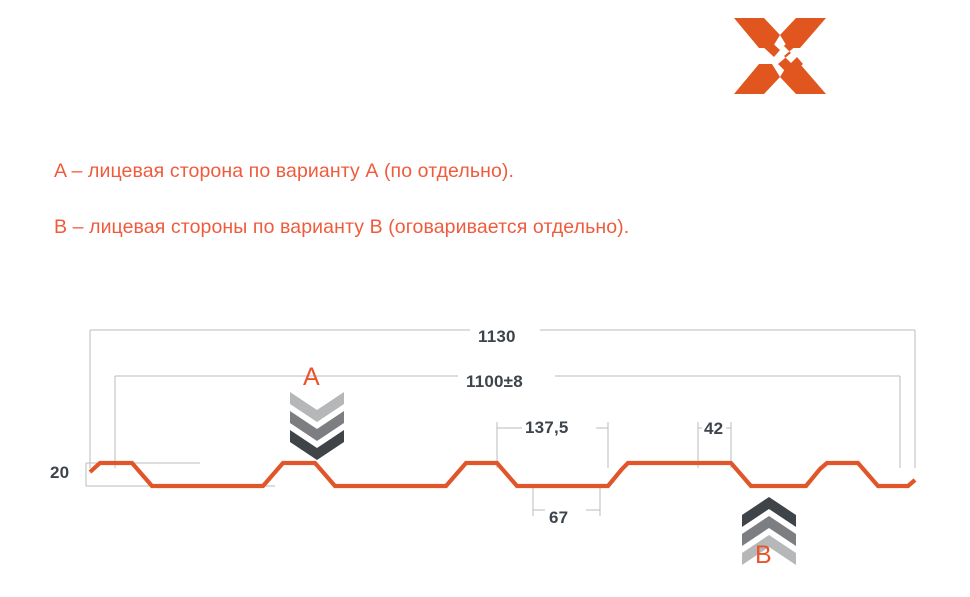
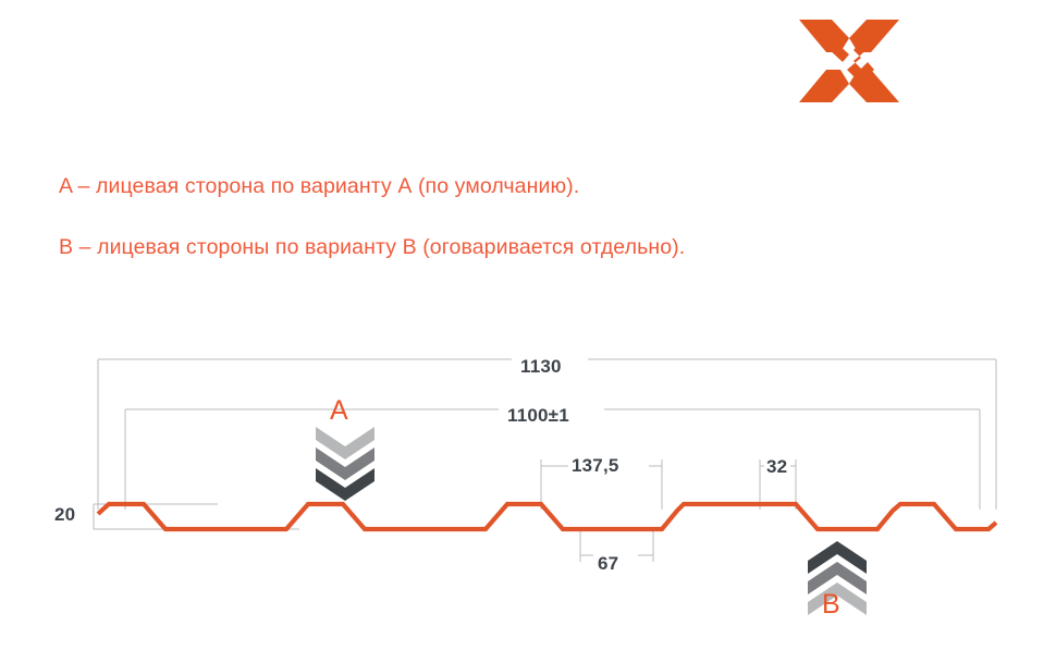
- A – лицевая сторона по варианту А (по отдельно).
+ A – лицевая сторона по варианту А (по умолчанию).
  B – лицевая стороны по варианту B (оговаривается отдельно).
  1130
- 1100±8
+ 1100±1
  137,5
- 42
+ 32
  67
  20
  A
  B
